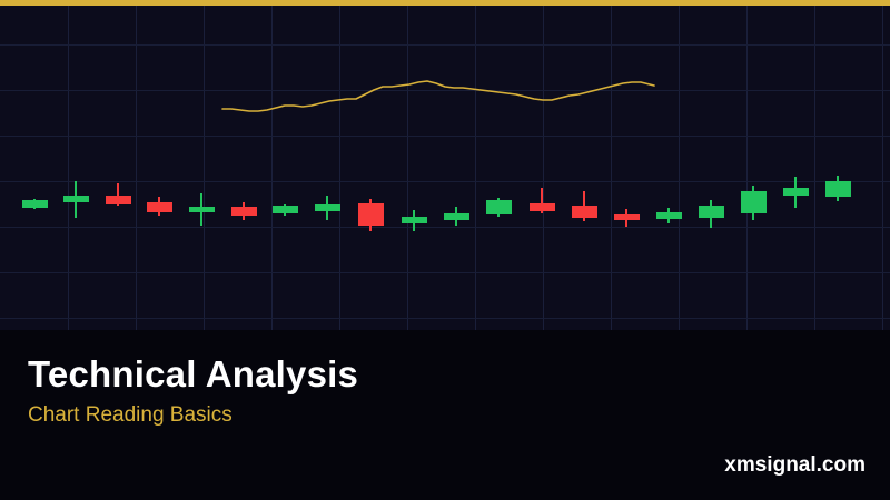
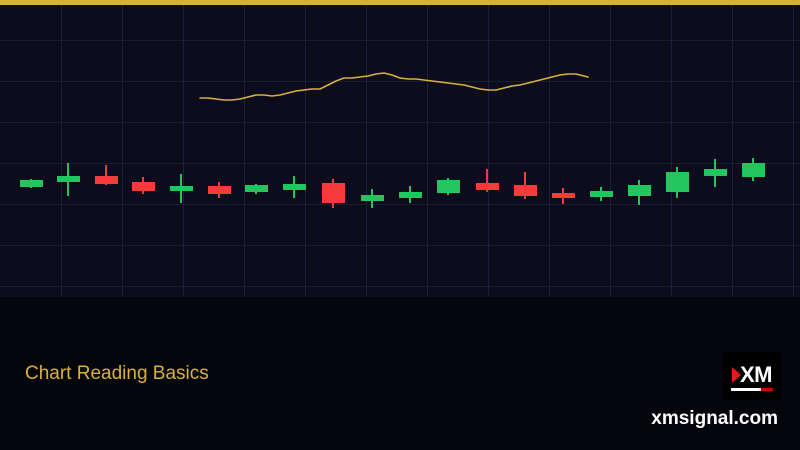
- Technical Analysis
  Chart Reading Basics
+ XM
  xmsignal.com
